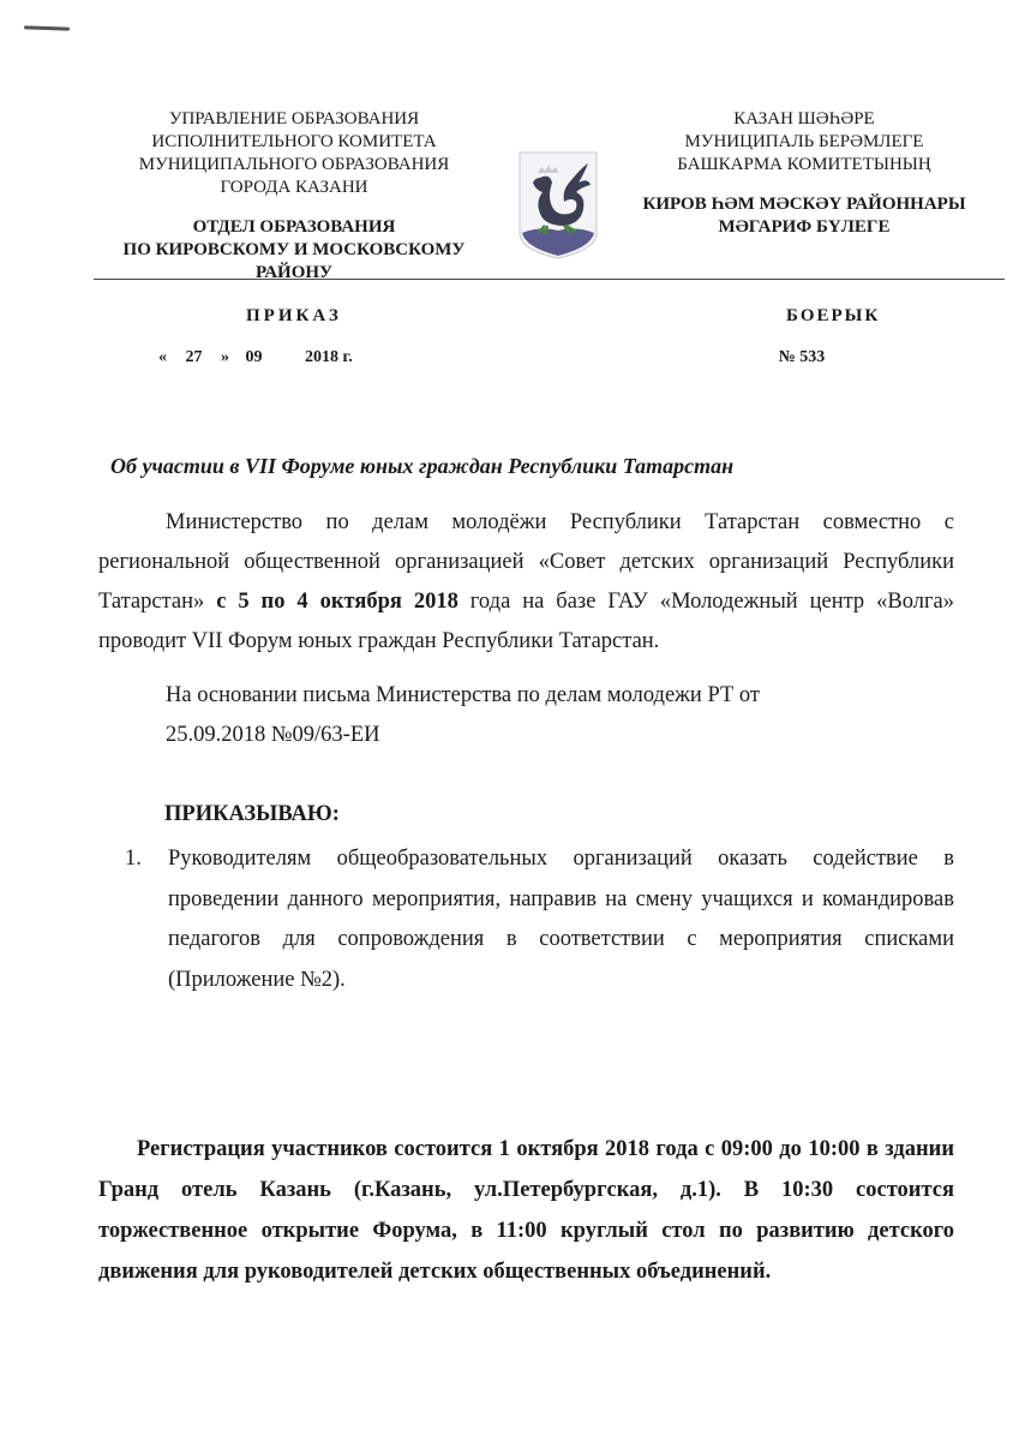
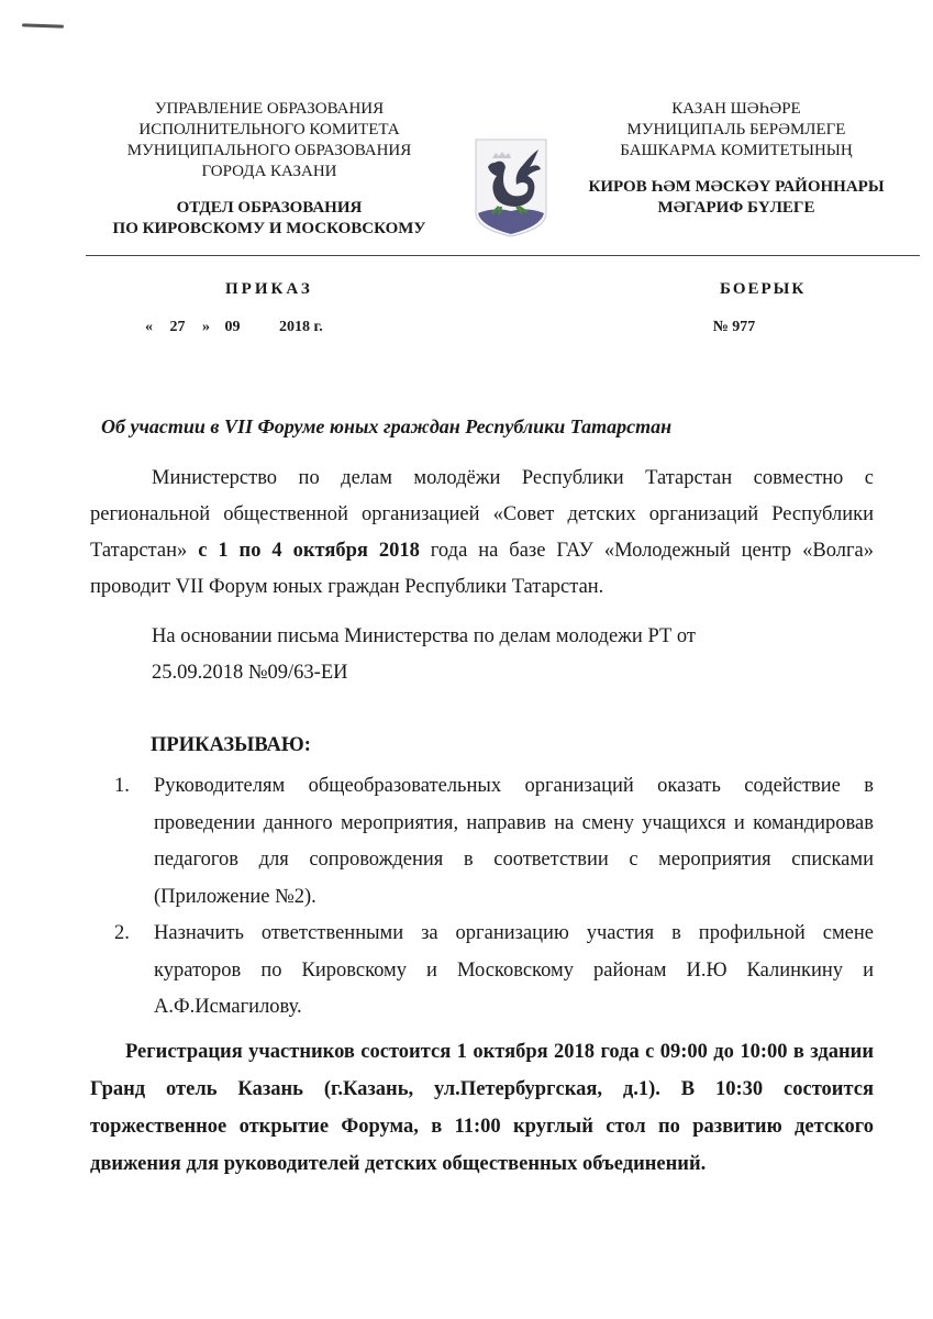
  УПРАВЛЕНИЕ ОБРАЗОВАНИЯ
  ИСПОЛНИТЕЛЬНОГО КОМИТЕТА
  МУНИЦИПАЛЬНОГО ОБРАЗОВАНИЯ
  ГОРОДА КАЗАНИ
  ОТДЕЛ ОБРАЗОВАНИЯ
  ПО КИРОВСКОМУ И МОСКОВСКОМУ
- РАЙОНУ
  КАЗАН ШӘҺӘРЕ
  МУНИЦИПАЛЬ БЕРӘМЛЕГЕ
  БАШКАРМА КОМИТЕТЫНЫҢ
  КИРОВ ҺӘМ МӘСКӘҮ РАЙОННАРЫ
  МӘГАРИФ БҮЛЕГЕ
  ПРИКАЗ
  БОЕРЫК
  « 27 » 09 2018 г.
- № 533
+ № 977
  Об участии в VII Форуме юных граждан Республики Татарстан
- Министерство по делам молодёжи Республики Татарстан совместно с региональной общественной организацией «Совет детских организаций Республики Татарстан» с 5 по 4 октября 2018 года на базе ГАУ «Молодежный центр «Волга» проводит VII Форум юных граждан Республики Татарстан.
+ Министерство по делам молодёжи Республики Татарстан совместно с региональной общественной организацией «Совет детских организаций Республики Татарстан» с 1 по 4 октября 2018 года на базе ГАУ «Молодежный центр «Волга» проводит VII Форум юных граждан Республики Татарстан.
  На основании письма Министерства по делам молодежи РТ от 25.09.2018 №09/63-ЕИ
  ПРИКАЗЫВАЮ:
  1.
  Руководителям общеобразовательных организаций оказать содействие в проведении данного мероприятия, направив на смену учащихся и командировав педагогов для сопровождения в соответствии с мероприятия списками (Приложение №2).
+ 2.
+ Назначить ответственными за организацию участия в профильной смене кураторов по Кировскому и Московскому районам И.Ю Калинкину и А.Ф.Исмагилову.
  Регистрация участников состоится 1 октября 2018 года с 09:00 до 10:00 в здании Гранд отель Казань (г.Казань, ул.Петербургская, д.1). В 10:30 состоится торжественное открытие Форума, в 11:00 круглый стол по развитию детского движения для руководителей детских общественных объединений.
